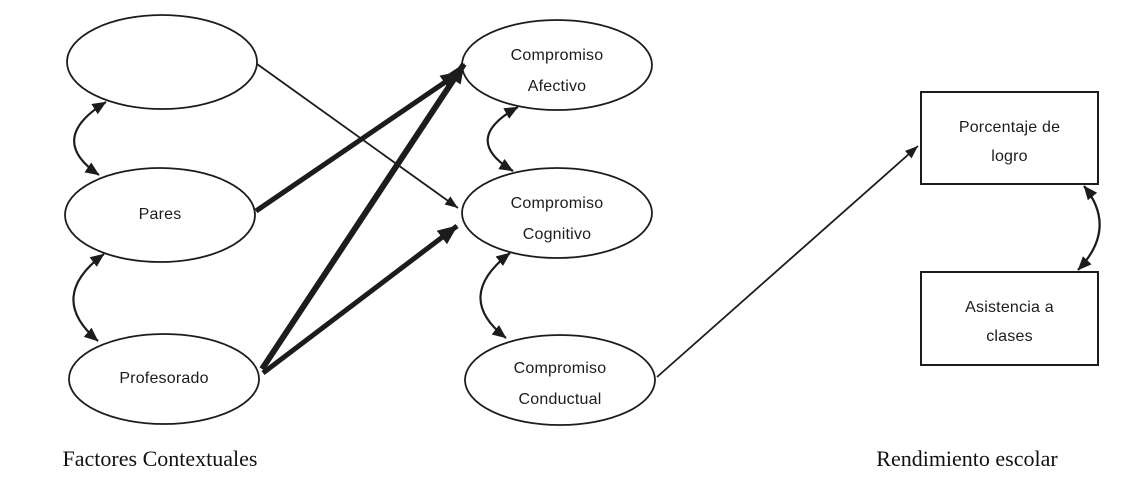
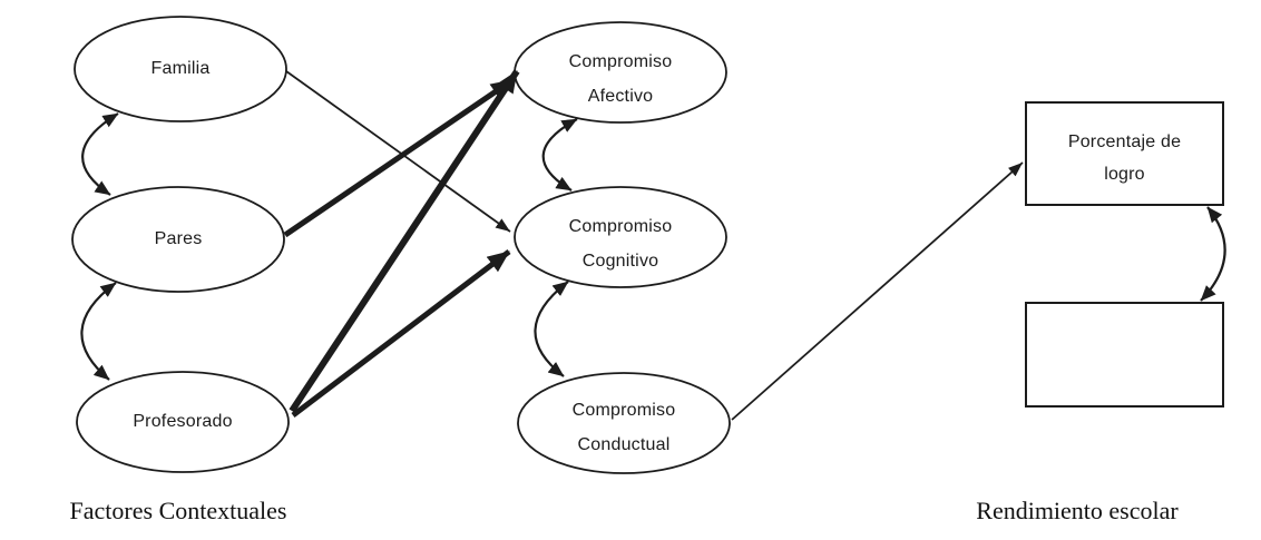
+ Familia
  Pares
  Profesorado
  Compromiso
  Afectivo
  Compromiso
  Cognitivo
  Compromiso
  Conductual
  Porcentaje de
  logro
- Asistencia a
- clases
  Factores Contextuales
  Rendimiento escolar
